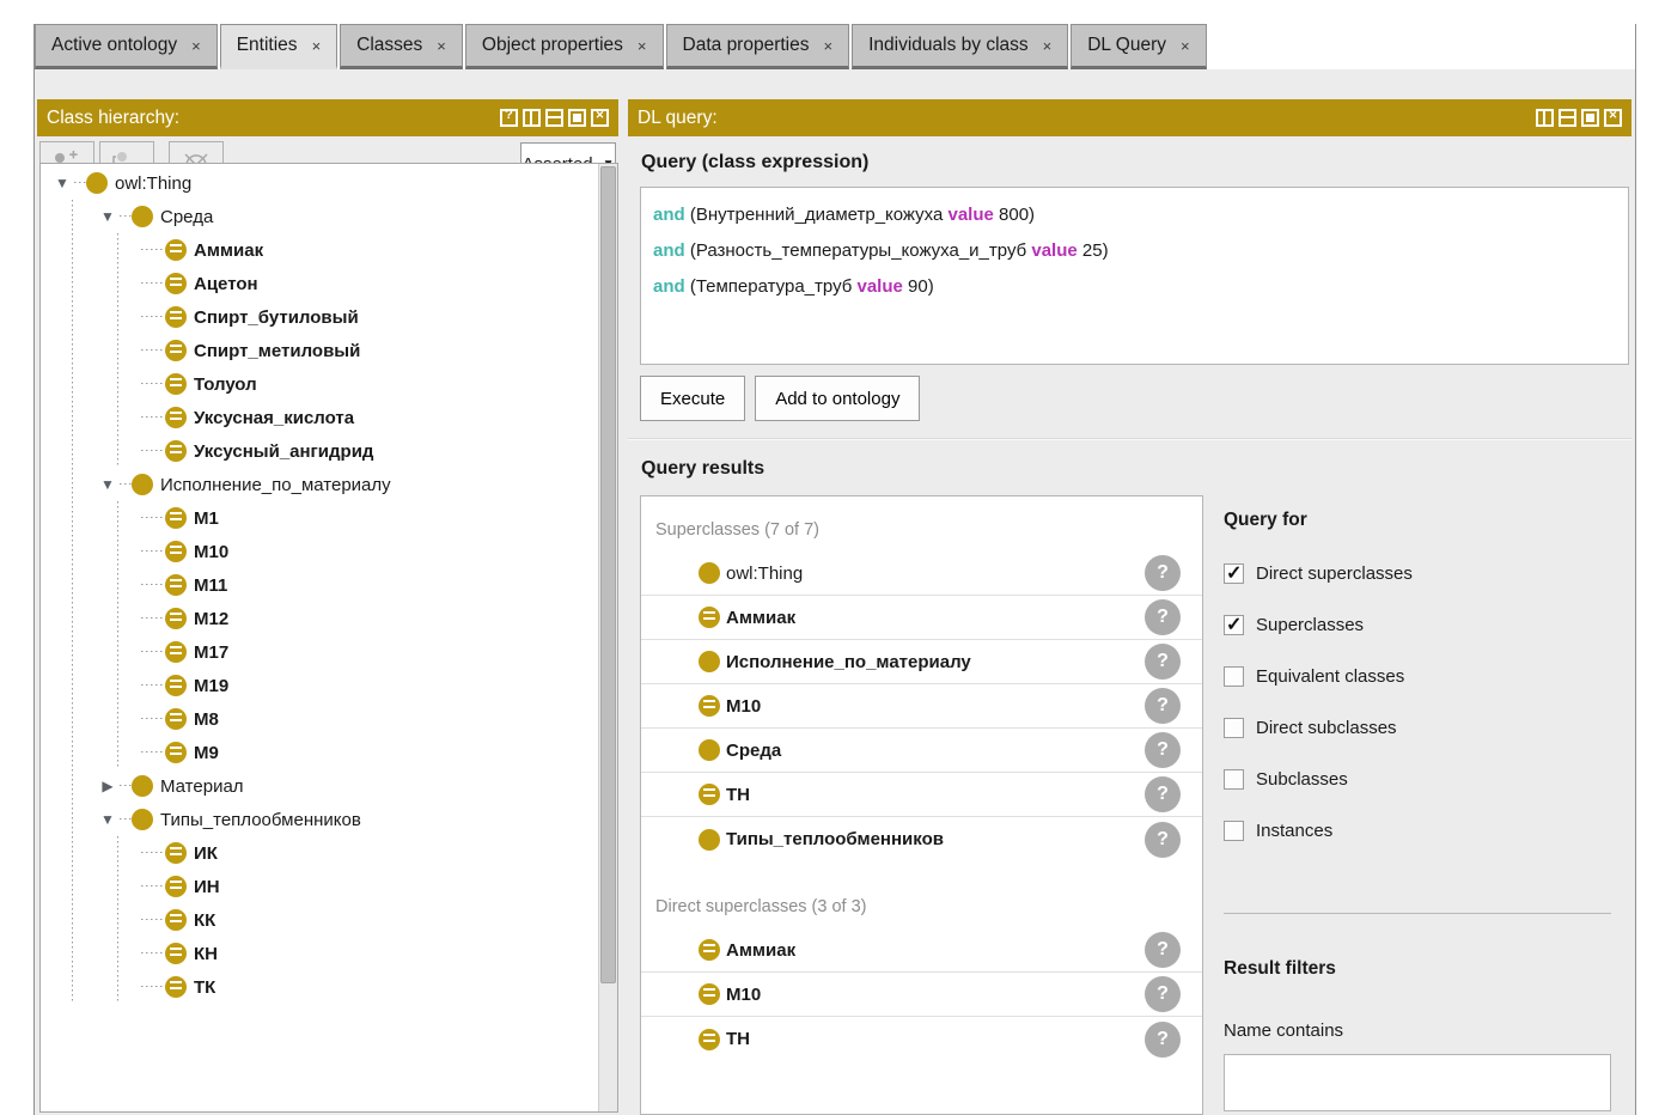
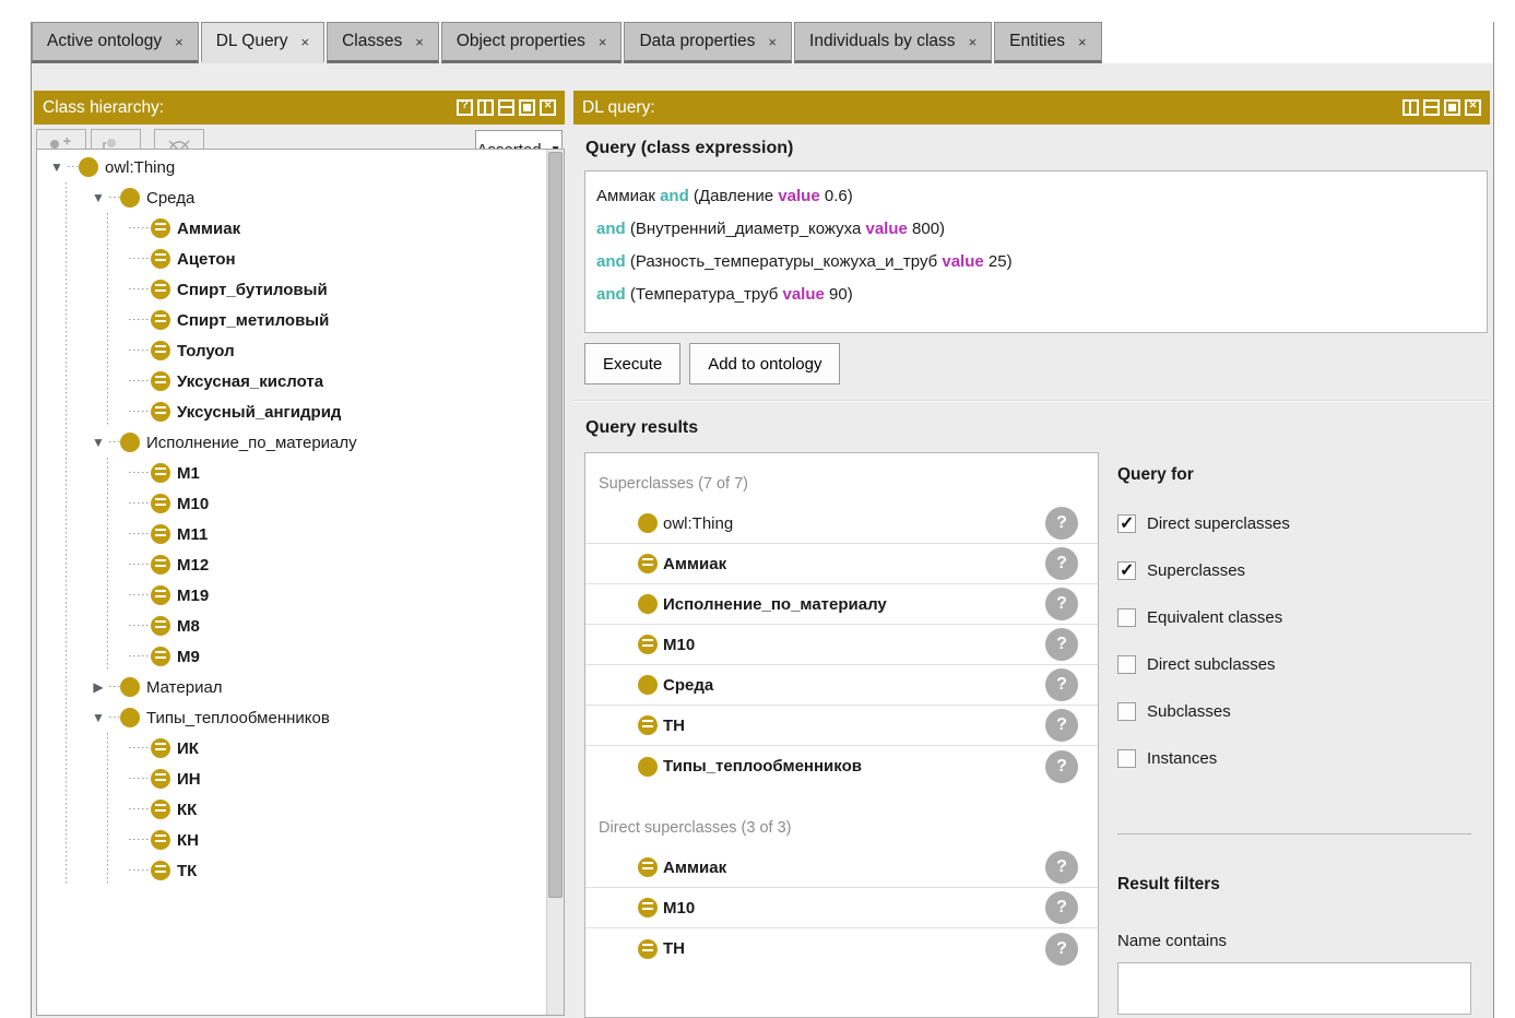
  Active ontology
  ×
- Entities
+ DL Query
  ×
  Classes
  ×
  Object properties
  ×
  Data properties
  ×
  Individuals by class
  ×
- DL Query
+ Entities
  ×
  Class hierarchy:
  ▼
  owl:Thing
  ▼
  Среда
  Аммиак
  Ацетон
  Спирт_бутиловый
  Спирт_метиловый
  Толуол
  Уксусная_кислота
  Уксусный_ангидрид
  ▼
  Исполнение_по_материалу
  М1
  М10
  М11
  М12
- М17
  М19
  М8
  М9
  ▶
  Материал
  ▼
  Типы_теплообменников
  ИК
  ИН
  КК
  КН
  ТК
  DL query:
  Query (class expression)
+ Аммиак and (Давление value 0.6)
  and (Внутренний_диаметр_кожуха value 800)
  and (Разность_температуры_кожуха_и_труб value 25)
  and (Температура_труб value 90)
  Execute
  Add to ontology
  Query results
  Superclasses (7 of 7)
  owl:Thing
  ?
  Аммиак
  ?
  Исполнение_по_материалу
  ?
  М10
  ?
  Среда
  ?
  ТН
  ?
  Типы_теплообменников
  ?
  Direct superclasses (3 of 3)
  Аммиак
  ?
  М10
  ?
  ТН
  ?
  Query for
  Direct superclasses
  Superclasses
  Equivalent classes
  Direct subclasses
  Subclasses
  Instances
  Result filters
  Name contains
